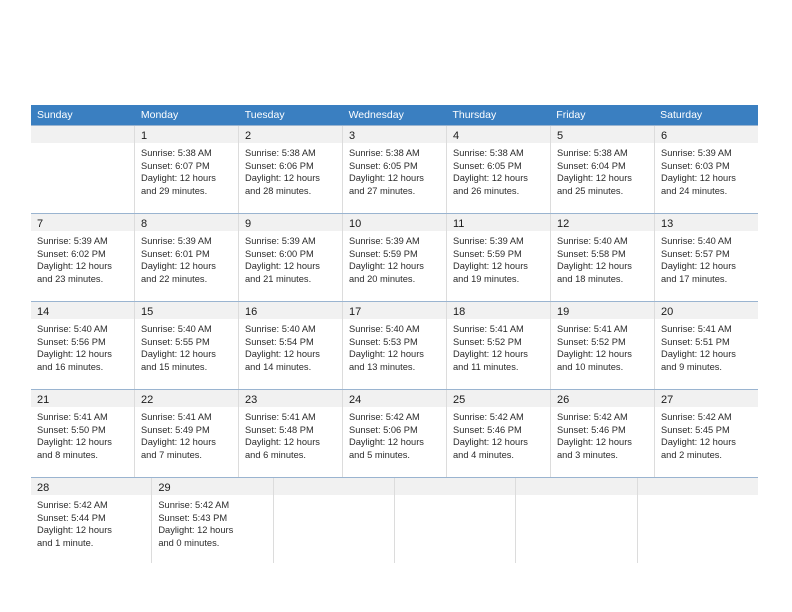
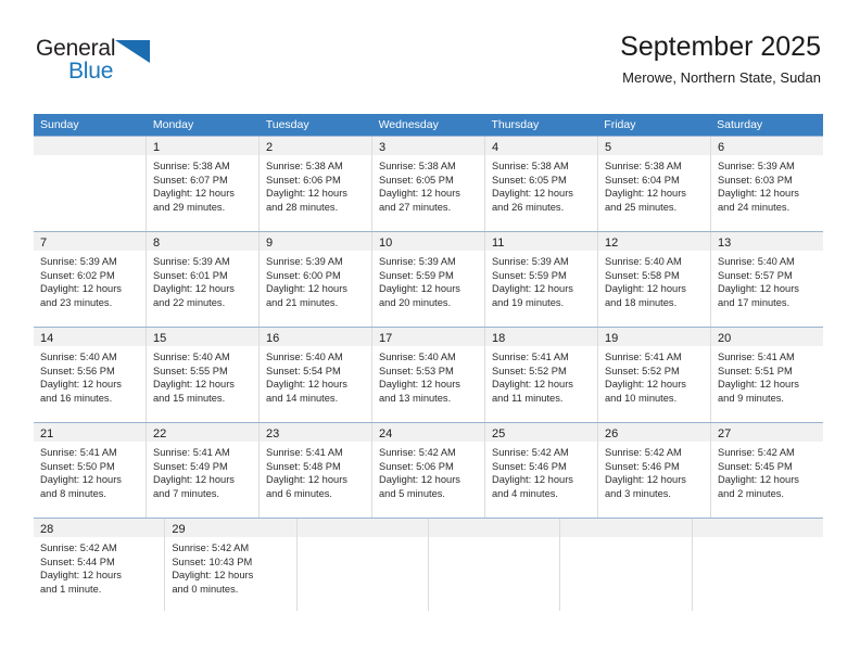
+ General
+ Blue
+ September 2025
+ Merowe, Northern State, Sudan
  Sunday
  Monday
  Tuesday
  Wednesday
  Thursday
  Friday
  Saturday
  1
  Sunrise: 5:38 AM
  Sunset: 6:07 PM
  Daylight: 12 hours
  and 29 minutes.
  2
  Sunrise: 5:38 AM
  Sunset: 6:06 PM
  Daylight: 12 hours
  and 28 minutes.
  3
  Sunrise: 5:38 AM
  Sunset: 6:05 PM
  Daylight: 12 hours
  and 27 minutes.
  4
  Sunrise: 5:38 AM
  Sunset: 6:05 PM
  Daylight: 12 hours
  and 26 minutes.
  5
  Sunrise: 5:38 AM
  Sunset: 6:04 PM
  Daylight: 12 hours
  and 25 minutes.
  6
  Sunrise: 5:39 AM
  Sunset: 6:03 PM
  Daylight: 12 hours
  and 24 minutes.
  7
  Sunrise: 5:39 AM
  Sunset: 6:02 PM
  Daylight: 12 hours
  and 23 minutes.
  8
  Sunrise: 5:39 AM
  Sunset: 6:01 PM
  Daylight: 12 hours
  and 22 minutes.
  9
  Sunrise: 5:39 AM
  Sunset: 6:00 PM
  Daylight: 12 hours
  and 21 minutes.
  10
  Sunrise: 5:39 AM
  Sunset: 5:59 PM
  Daylight: 12 hours
  and 20 minutes.
  11
  Sunrise: 5:39 AM
  Sunset: 5:59 PM
  Daylight: 12 hours
  and 19 minutes.
  12
  Sunrise: 5:40 AM
  Sunset: 5:58 PM
  Daylight: 12 hours
  and 18 minutes.
  13
  Sunrise: 5:40 AM
  Sunset: 5:57 PM
  Daylight: 12 hours
  and 17 minutes.
  14
  Sunrise: 5:40 AM
  Sunset: 5:56 PM
  Daylight: 12 hours
  and 16 minutes.
  15
  Sunrise: 5:40 AM
  Sunset: 5:55 PM
  Daylight: 12 hours
  and 15 minutes.
  16
  Sunrise: 5:40 AM
  Sunset: 5:54 PM
  Daylight: 12 hours
  and 14 minutes.
  17
  Sunrise: 5:40 AM
  Sunset: 5:53 PM
  Daylight: 12 hours
  and 13 minutes.
  18
  Sunrise: 5:41 AM
  Sunset: 5:52 PM
  Daylight: 12 hours
  and 11 minutes.
  19
  Sunrise: 5:41 AM
  Sunset: 5:52 PM
  Daylight: 12 hours
  and 10 minutes.
  20
  Sunrise: 5:41 AM
  Sunset: 5:51 PM
  Daylight: 12 hours
  and 9 minutes.
  21
  Sunrise: 5:41 AM
  Sunset: 5:50 PM
  Daylight: 12 hours
  and 8 minutes.
  22
  Sunrise: 5:41 AM
  Sunset: 5:49 PM
  Daylight: 12 hours
  and 7 minutes.
  23
  Sunrise: 5:41 AM
  Sunset: 5:48 PM
  Daylight: 12 hours
  and 6 minutes.
  24
  Sunrise: 5:42 AM
  Sunset: 5:06 PM
  Daylight: 12 hours
  and 5 minutes.
  25
  Sunrise: 5:42 AM
  Sunset: 5:46 PM
  Daylight: 12 hours
  and 4 minutes.
  26
  Sunrise: 5:42 AM
  Sunset: 5:46 PM
  Daylight: 12 hours
  and 3 minutes.
  27
  Sunrise: 5:42 AM
  Sunset: 5:45 PM
  Daylight: 12 hours
  and 2 minutes.
  28
  Sunrise: 5:42 AM
  Sunset: 5:44 PM
  Daylight: 12 hours
  and 1 minute.
  29
  Sunrise: 5:42 AM
- Sunset: 5:43 PM
+ Sunset: 10:43 PM
  Daylight: 12 hours
  and 0 minutes.
